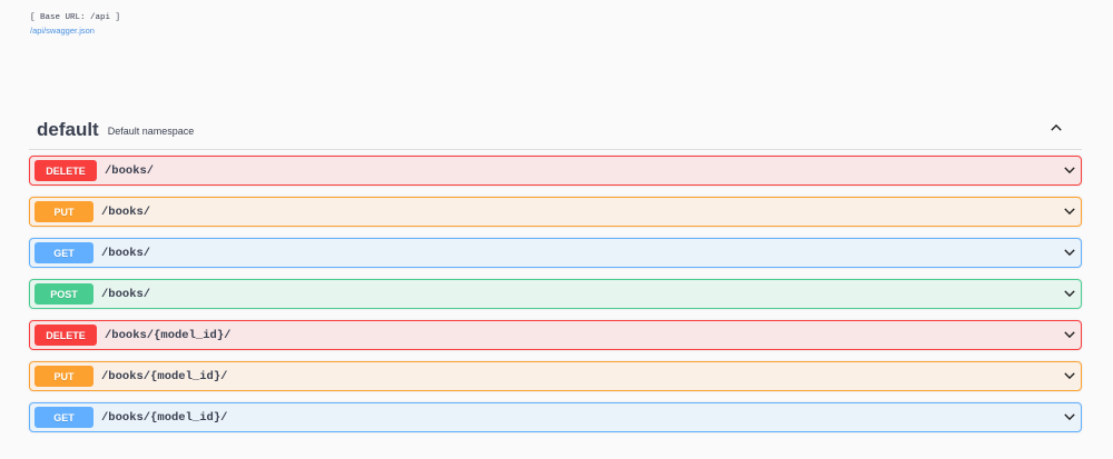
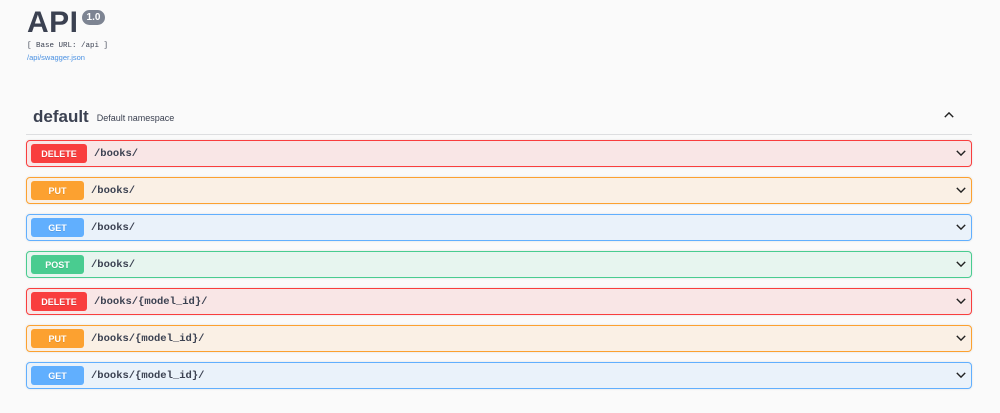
+ API
+ 1.0
  [ Base URL: /api ]
  /api/swagger.json
  default
  Default namespace
  DELETE
  /books/
  PUT
  /books/
  GET
  /books/
  POST
  /books/
  DELETE
  /books/{model_id}/
  PUT
  /books/{model_id}/
  GET
  /books/{model_id}/
